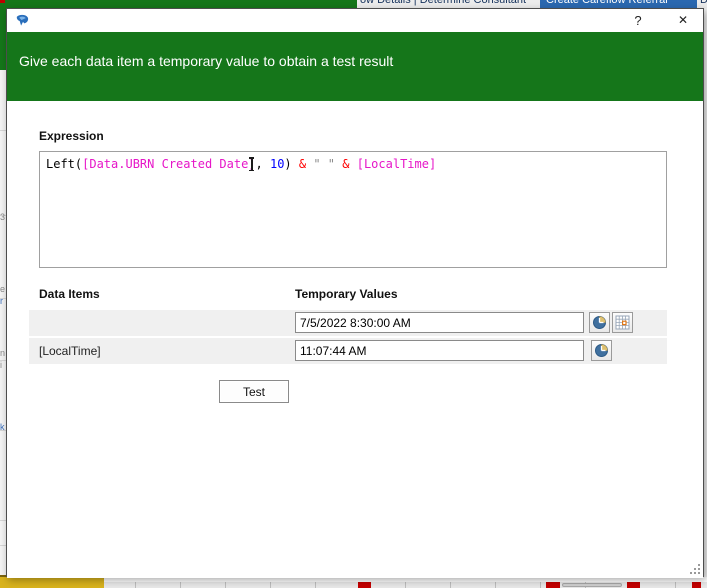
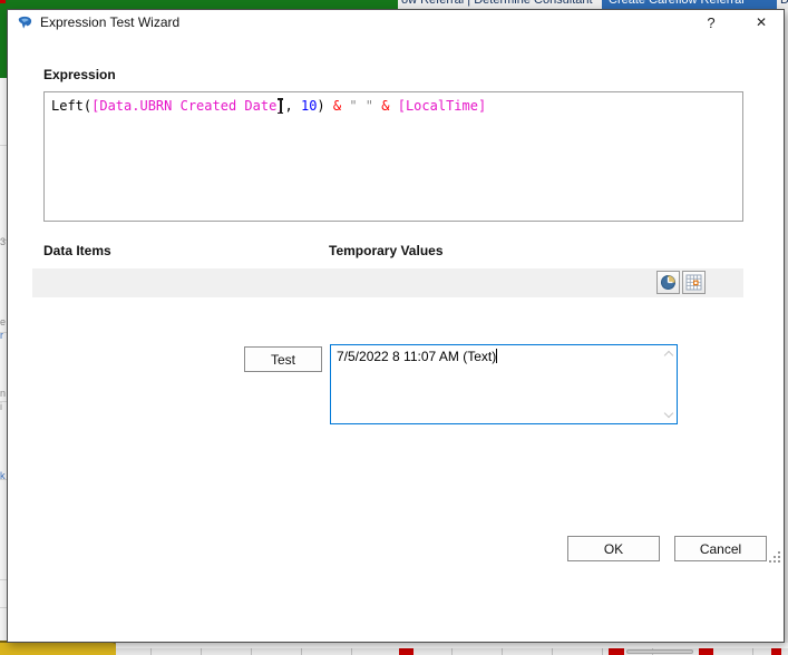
- ow Details | Determine Consultant
+ ow Referral | Determine Consultant
  Create Careflow Referral
  D
  3
  e
  r
  n
  i
  k
+ Expression Test Wizard
  ?
  ✕
- Give each data item a temporary value to obtain a test result
  Expression
  Left([Data.UBRN Created Date , 10) & " " & [LocalTime]
  Data Items
  Temporary Values
- 7/5/2022 8:30:00 AM
- [LocalTime]
- 11:07:44 AM
  Test
+ 7/5/2022 8 11:07 AM (Text)
+ OK
+ Cancel
